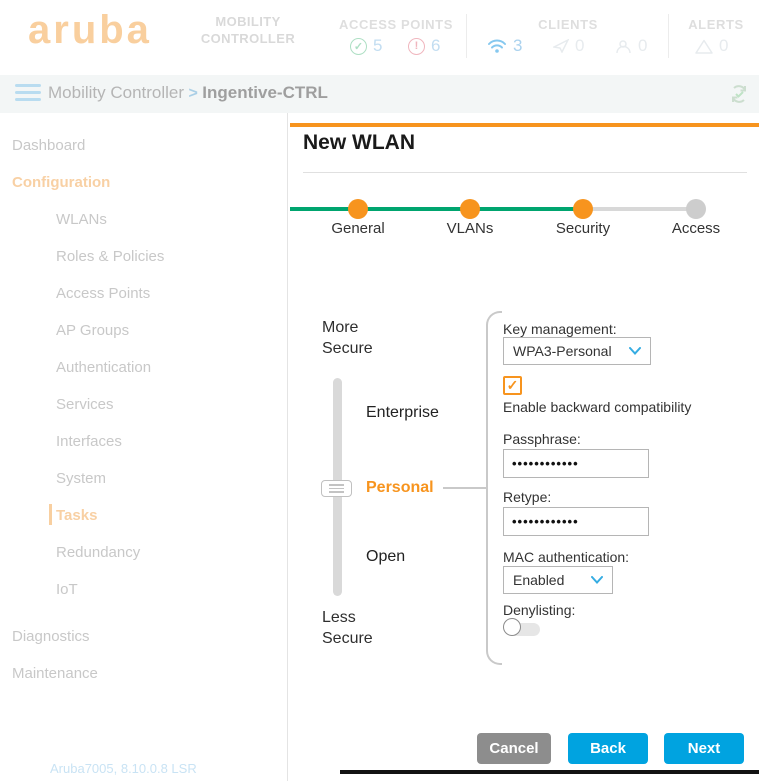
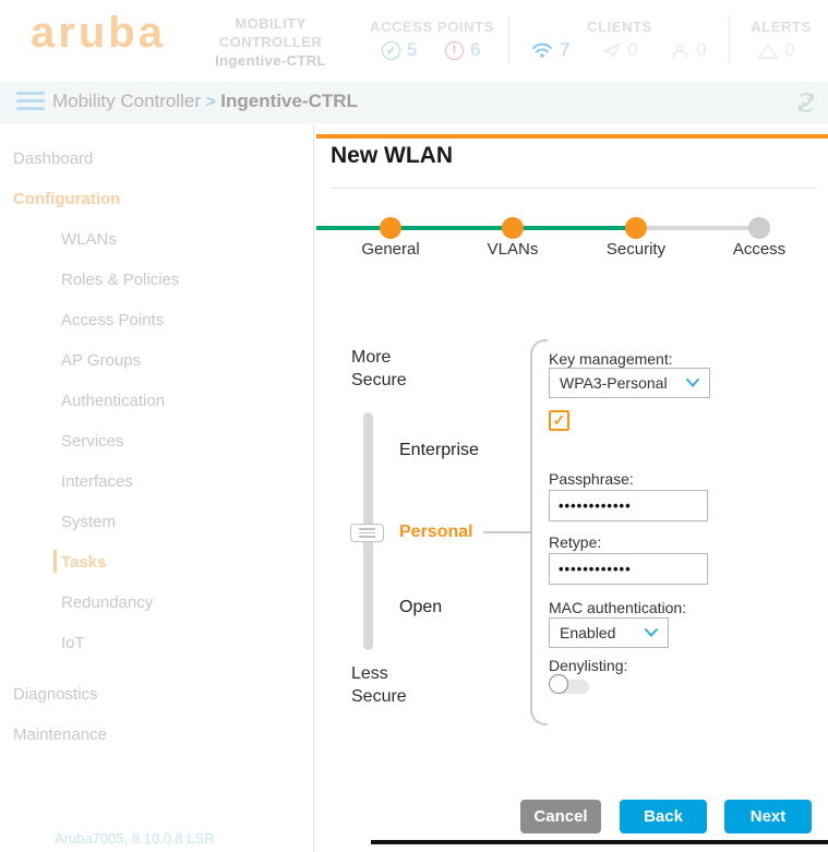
  aruba
  MOBILITY
  CONTROLLER
+ Ingentive-CTRL
  ACCESS POINTS
  ✓
  5
  !
  6
  CLIENTS
- 3
+ 7
  0
  0
  ALERTS
  0
  Mobility Controller > Ingentive-CTRL
  Dashboard
  Configuration
  WLANs
  Roles & Policies
  Access Points
  AP Groups
  Authentication
  Services
  Interfaces
  System
  Tasks
  Redundancy
  IoT
  Diagnostics
  Maintenance
  Aruba7005, 8.10.0.8 LSR
  New WLAN
  General
  VLANs
  Security
  Access
  More
  Secure
  Enterprise
  Personal
  Open
  Less
  Secure
  Key management:
  WPA3-Personal
  ✓
- Enable backward compatibility
  Passphrase:
  ••••••••••••
  Retype:
  ••••••••••••
  MAC authentication:
  Enabled
  Denylisting:
  Cancel
  Back
  Next
